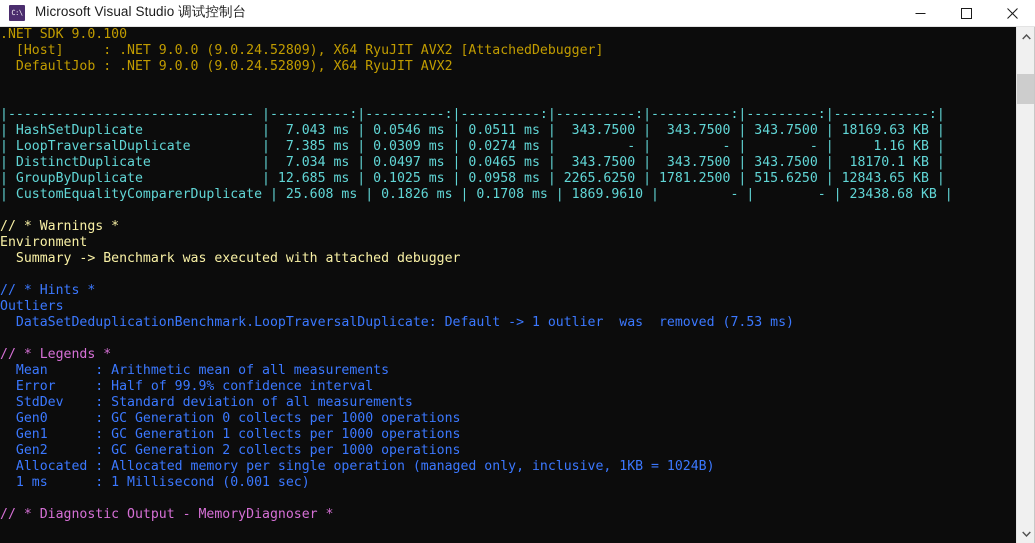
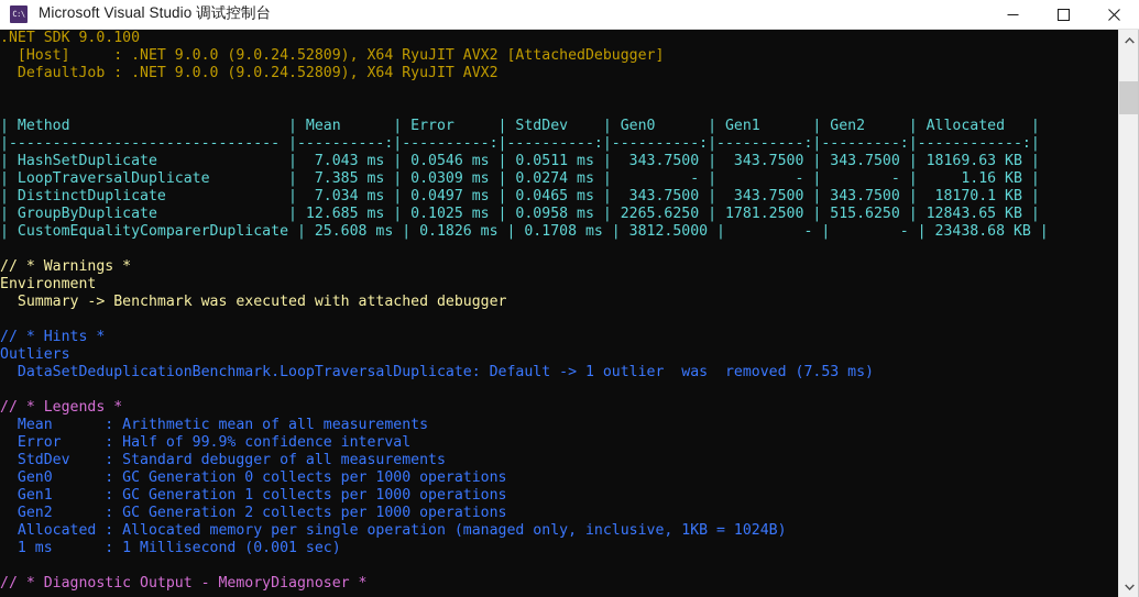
  C:\
  Microsoft Visual Studio 调试控制台
  .NET SDK 9.0.100
  [Host] : .NET 9.0.0 (9.0.24.52809), X64 RyuJIT AVX2 [AttachedDebugger]
  DefaultJob : .NET 9.0.0 (9.0.24.52809), X64 RyuJIT AVX2
+ | Method | Mean | Error | StdDev | Gen0 | Gen1 | Gen2 | Allocated |
  |------------------------------- |----------:|----------:|----------:|----------:|----------:|---------:|------------:|
  | HashSetDuplicate | 7.043 ms | 0.0546 ms | 0.0511 ms | 343.7500 | 343.7500 | 343.7500 | 18169.63 KB |
  | LoopTraversalDuplicate | 7.385 ms | 0.0309 ms | 0.0274 ms | - | - | - | 1.16 KB |
  | DistinctDuplicate | 7.034 ms | 0.0497 ms | 0.0465 ms | 343.7500 | 343.7500 | 343.7500 | 18170.1 KB |
  | GroupByDuplicate | 12.685 ms | 0.1025 ms | 0.0958 ms | 2265.6250 | 1781.2500 | 515.6250 | 12843.65 KB |
- | CustomEqualityComparerDuplicate | 25.608 ms | 0.1826 ms | 0.1708 ms | 1869.9610 | - | - | 23438.68 KB |
+ | CustomEqualityComparerDuplicate | 25.608 ms | 0.1826 ms | 0.1708 ms | 3812.5000 | - | - | 23438.68 KB |
  // * Warnings *
  Environment
  Summary -> Benchmark was executed with attached debugger
  // * Hints *
  Outliers
  DataSetDeduplicationBenchmark.LoopTraversalDuplicate: Default -> 1 outlier was removed (7.53 ms)
  // * Legends *
  Mean : Arithmetic mean of all measurements
  Error : Half of 99.9% confidence interval
- StdDev : Standard deviation of all measurements
+ StdDev : Standard debugger of all measurements
  Gen0 : GC Generation 0 collects per 1000 operations
  Gen1 : GC Generation 1 collects per 1000 operations
  Gen2 : GC Generation 2 collects per 1000 operations
  Allocated : Allocated memory per single operation (managed only, inclusive, 1KB = 1024B)
  1 ms : 1 Millisecond (0.001 sec)
  // * Diagnostic Output - MemoryDiagnoser *
